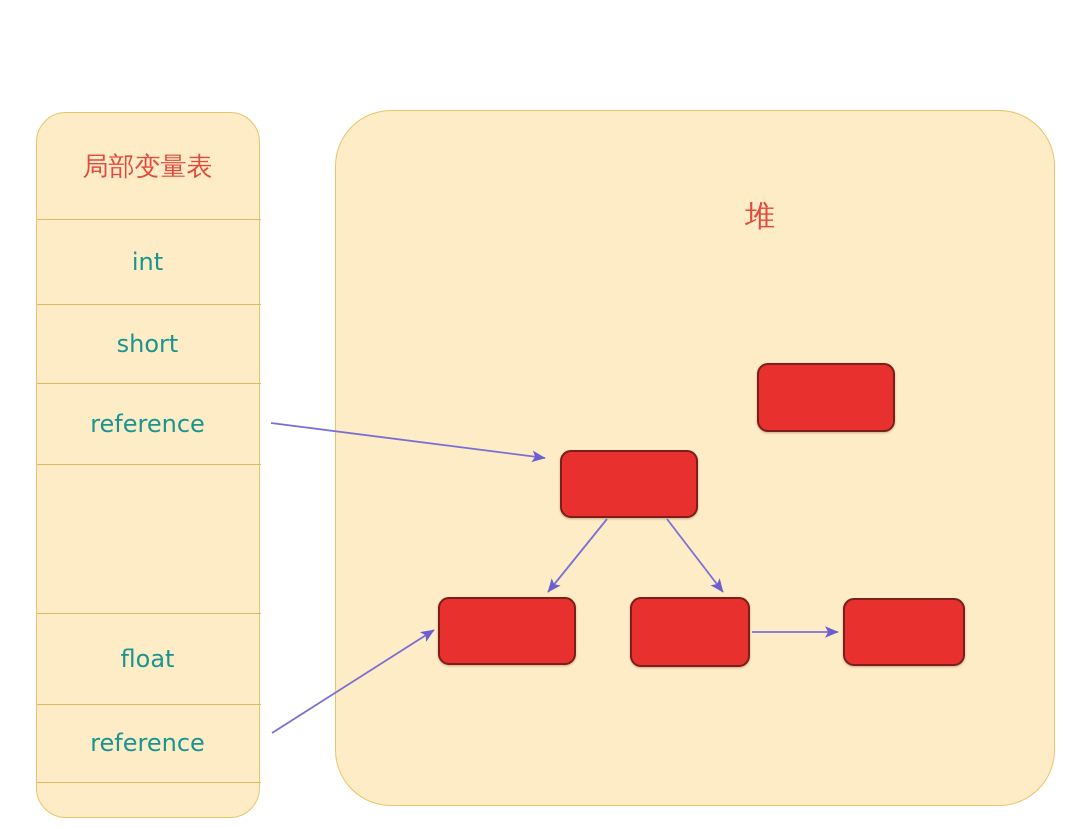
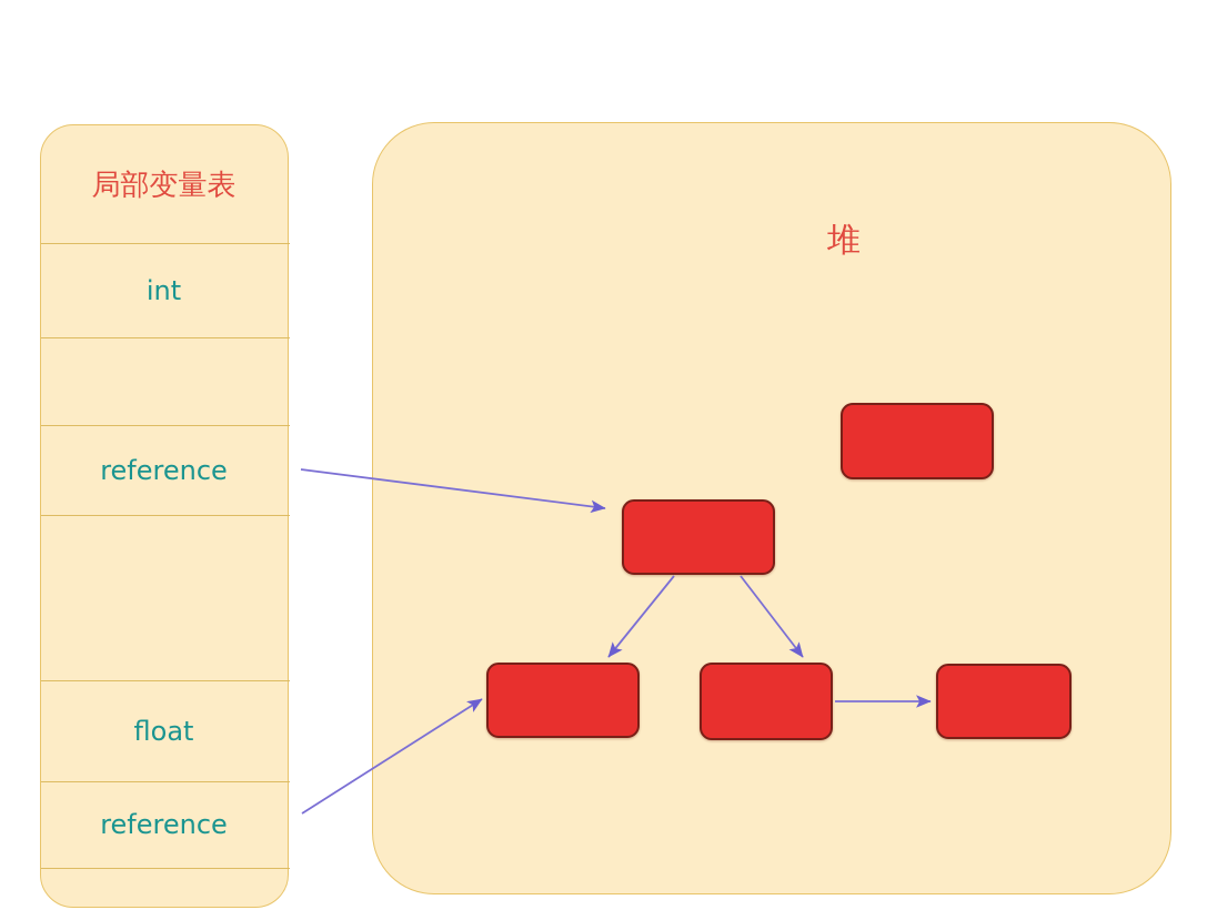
  局部变量表
  int
- short
  reference
  float
  reference
  堆
